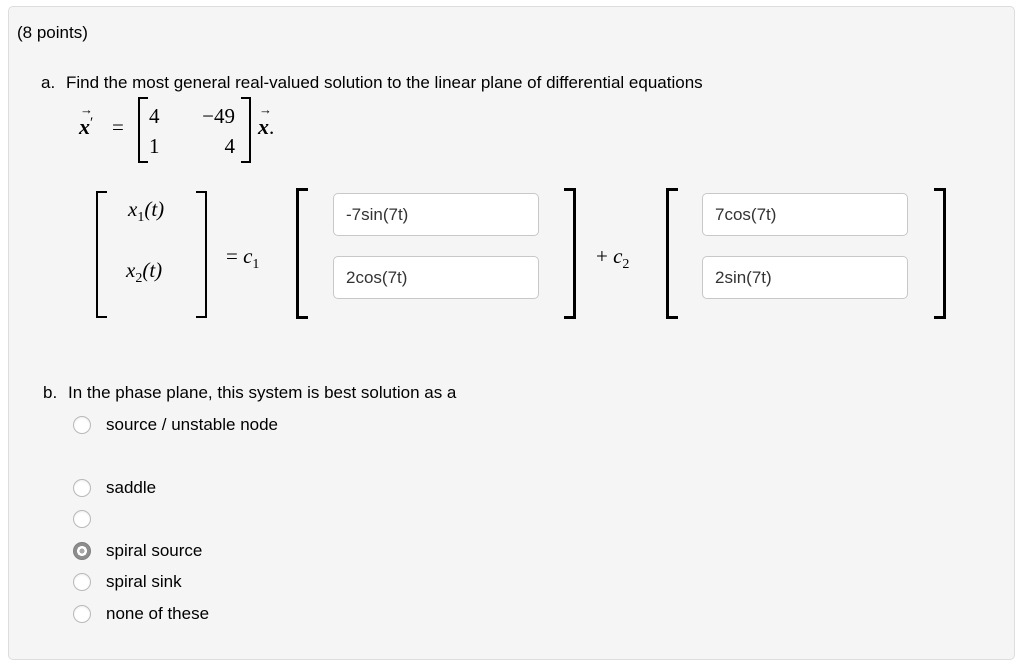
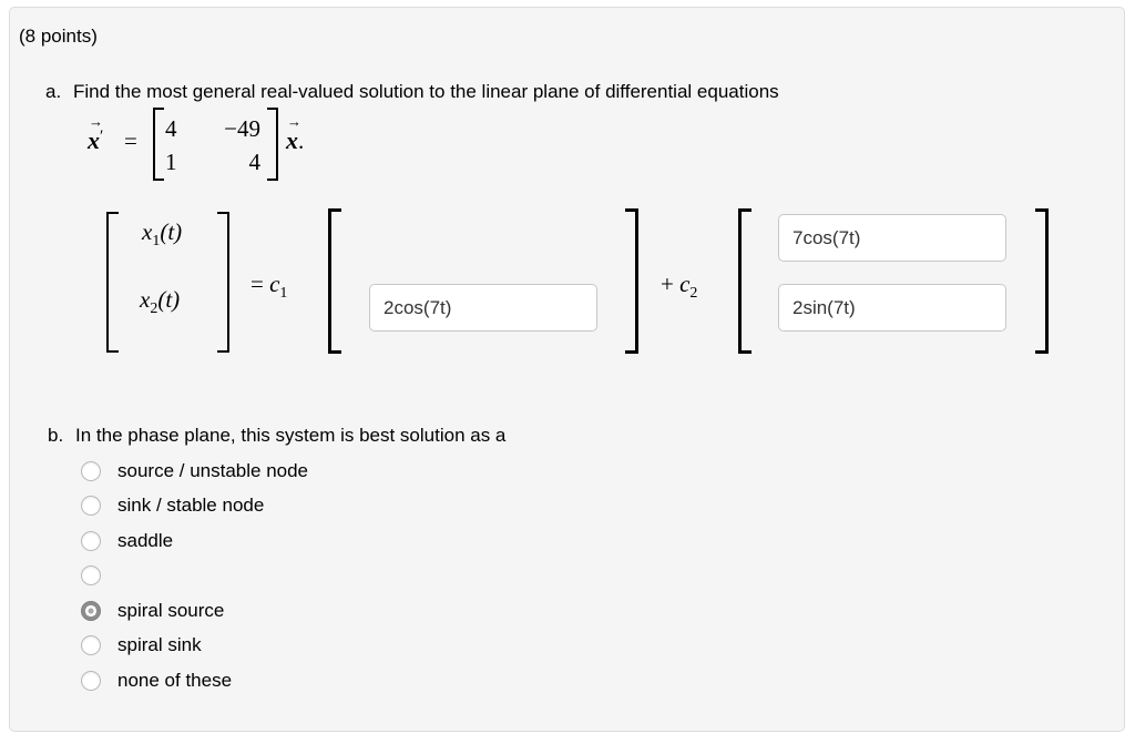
  (8 points)
  a.
  Find the most general real-valued solution to the linear plane of differential equations
  →
  x′
  =
  4
  −49
  1
  4
  →
  x.
  x1(t)
  x2(t)
  = c1
- -7sin(7t)
  2cos(7t)
  + c2
  7cos(7t)
  2sin(7t)
  b.
  In the phase plane, this system is best solution as a
  source / unstable node
+ sink / stable node
  saddle
  spiral source
  spiral sink
  none of these
